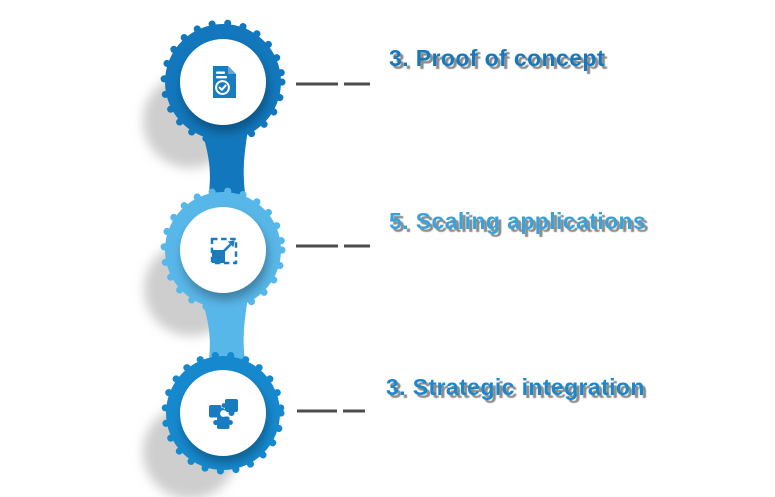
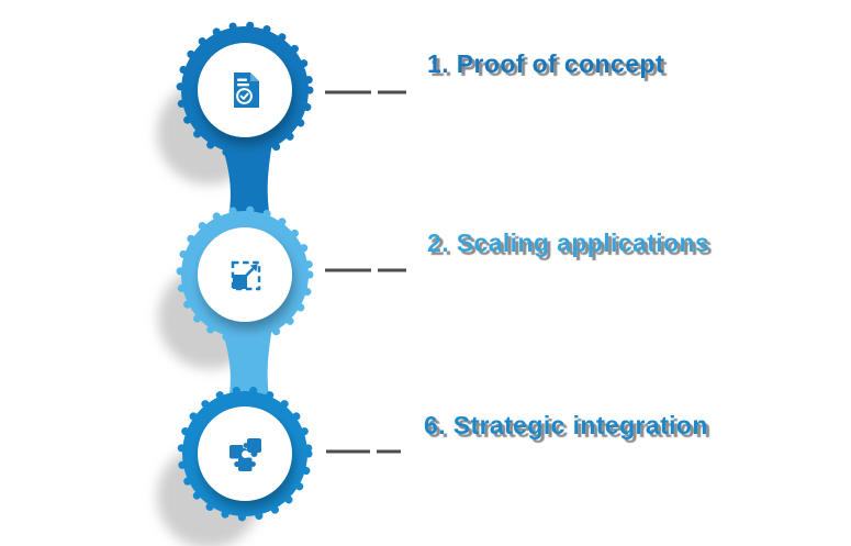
- 3. Proof of concept
+ 1. Proof of concept
- 5. Scaling applications
+ 2. Scaling applications
- 3. Strategic integration
+ 6. Strategic integration
